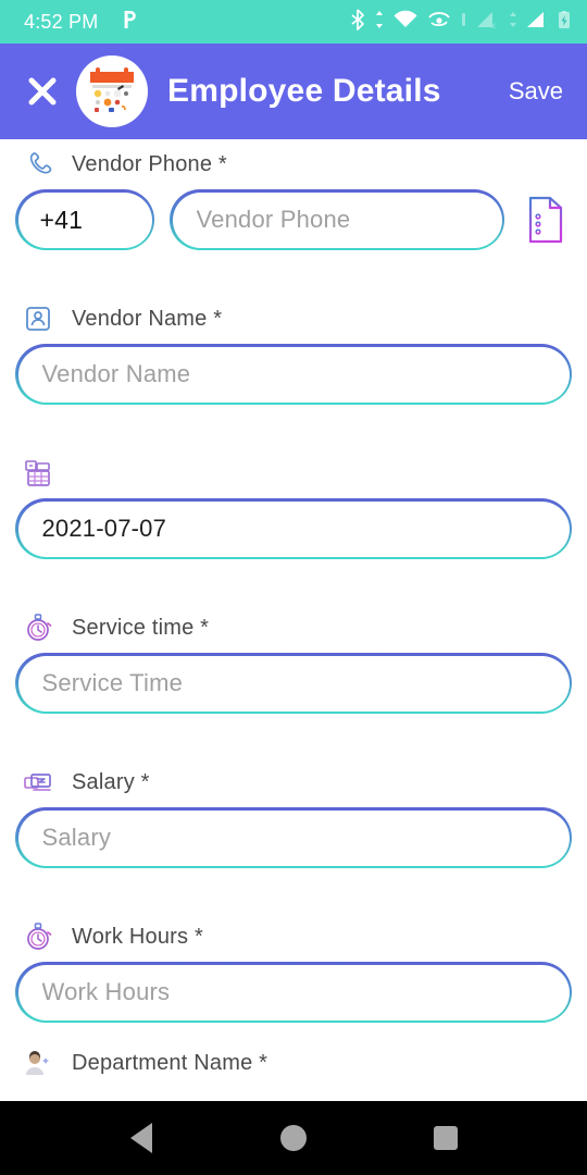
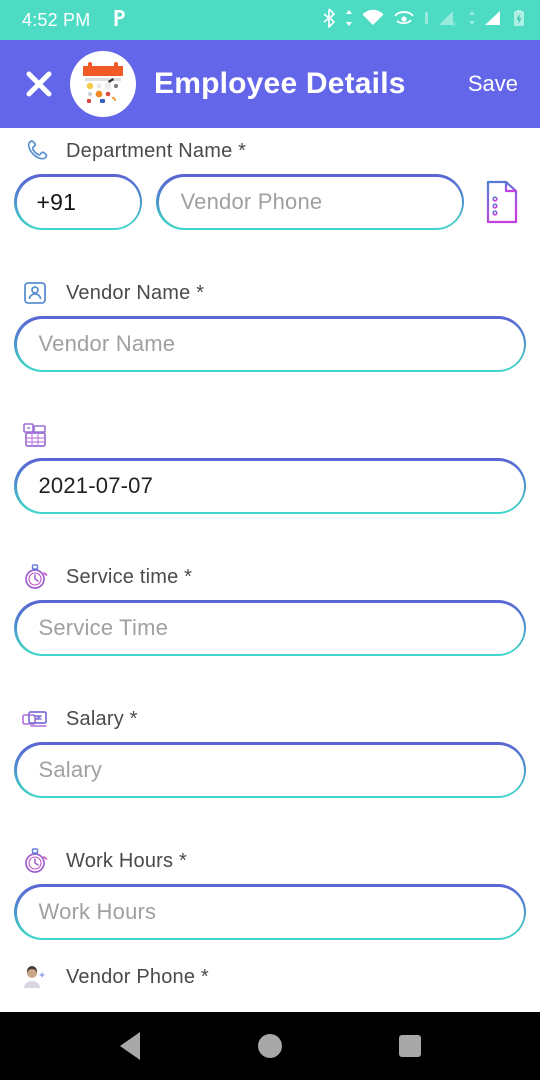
  4:52 PM
  x
  Employee Details
  Save
- Vendor Phone *
+ Department Name *
- +41
+ +91
  Vendor Phone
  Vendor Name *
  Vendor Name
  2021-07-07
  Service time *
  Service Time
  Salary *
  Salary
  Work Hours *
  Work Hours
- Department Name *
+ Vendor Phone *
